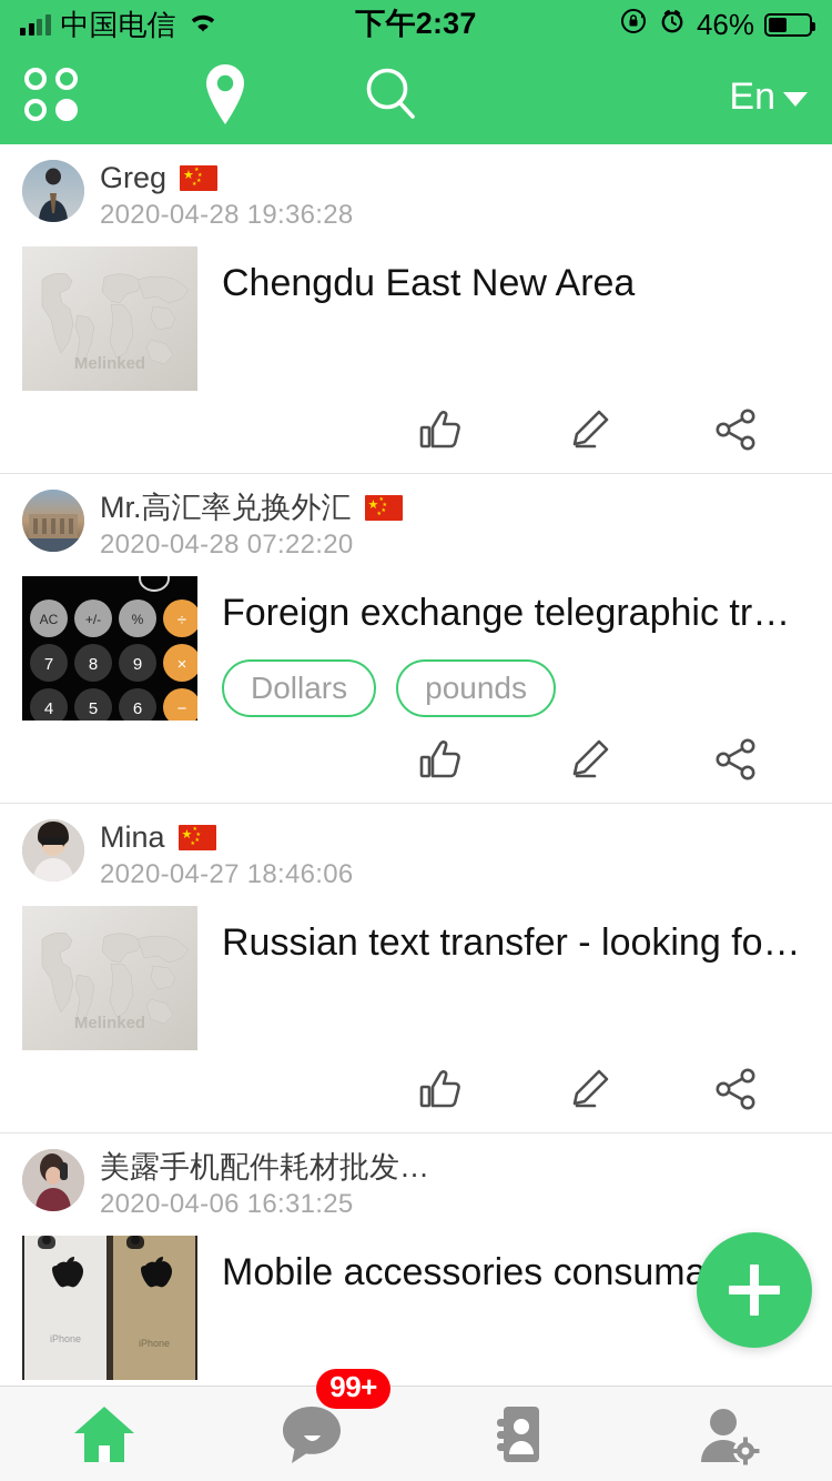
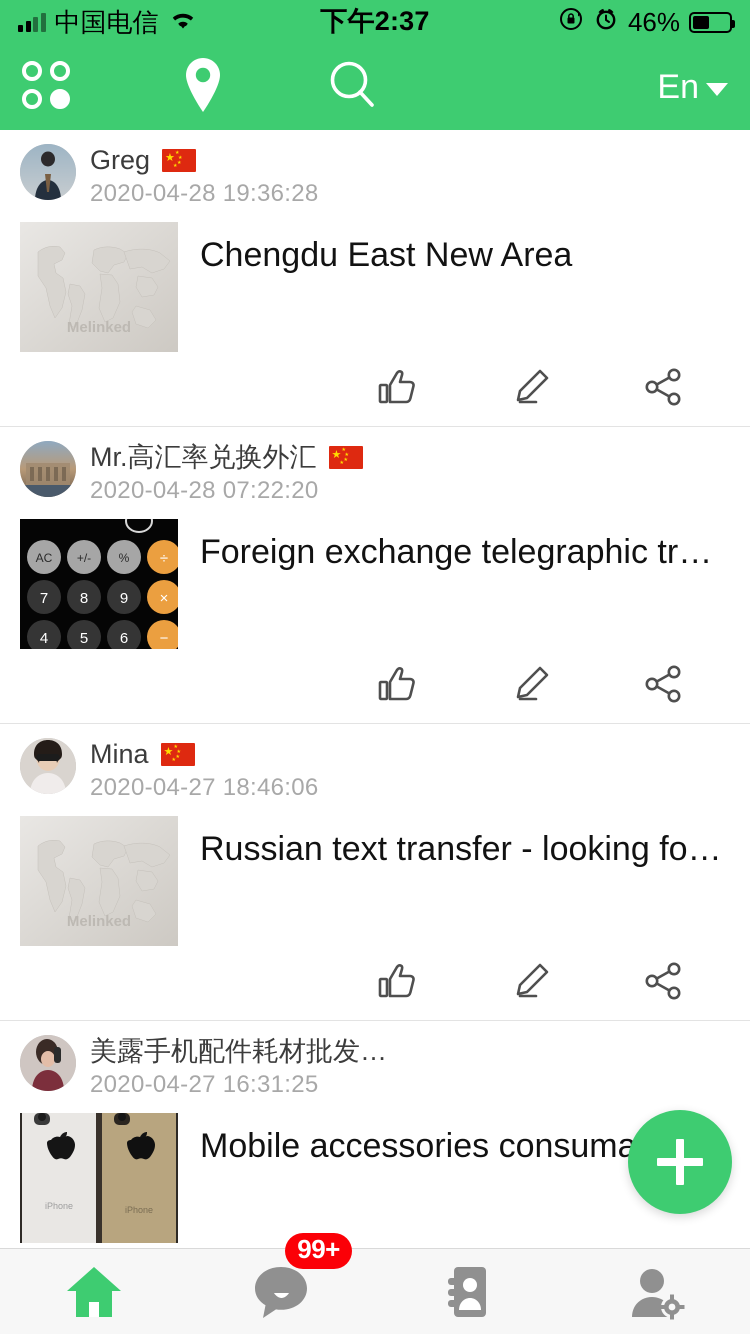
  中国电信
  下午2:37
  46%
  En
  Greg
  ★
  2020-04-28 19:36:28
  Melinked
  Chengdu East New Area
  Mr.高汇率兑换外汇
  ★
  2020-04-28 07:22:20
  AC
  +/-
  %
  ÷
  ×
  −
  7
  8
  9
  4
  5
  6
  Foreign exchange telegraphic trans
- Dollars
- pounds
  Mina
  ★
  2020-04-27 18:46:06
  Melinked
  Russian text transfer - looking for a
  美露手机配件耗材批发…
- 2020-04-06 16:31:25
+ 2020-04-27 16:31:25
  iPhone
  iPhone
  Mobile accessories consuma
  99+
